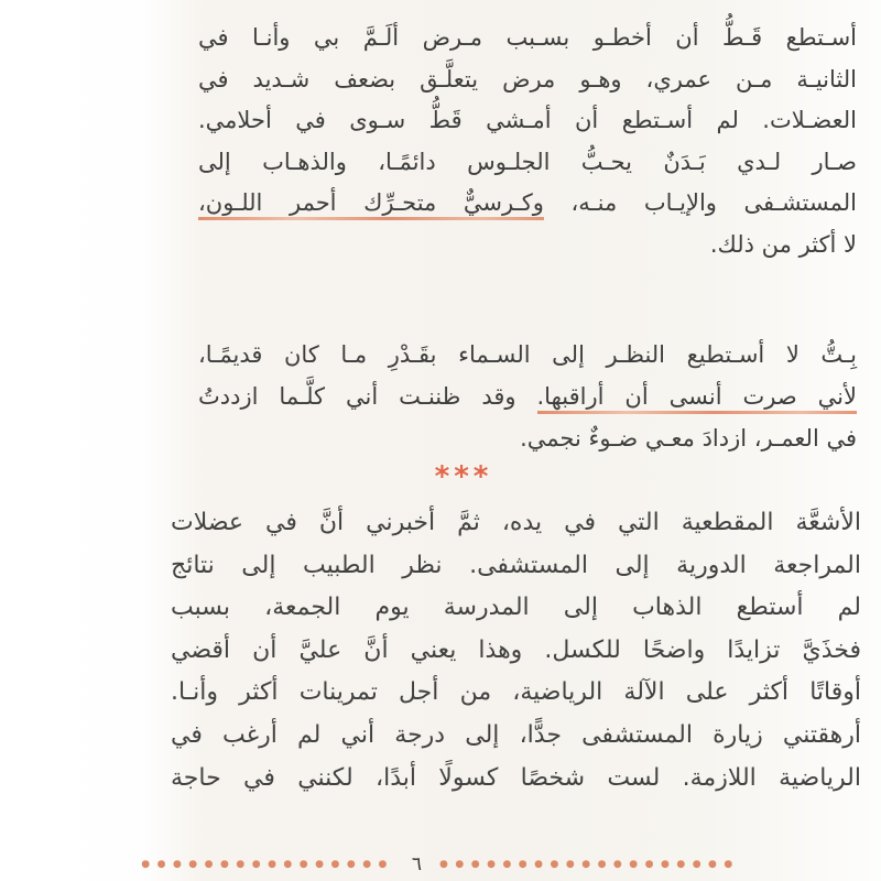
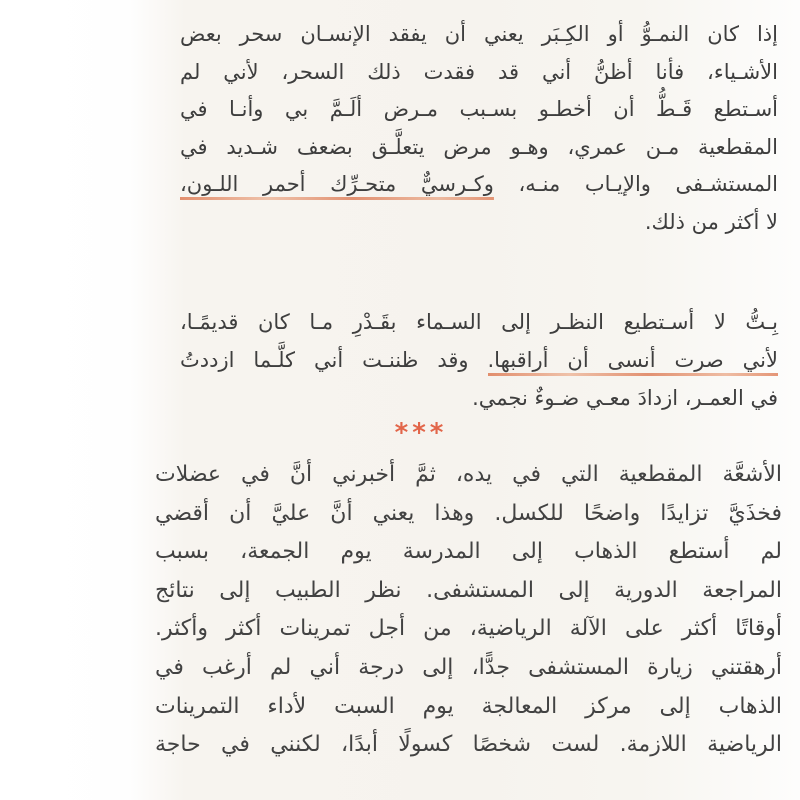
+ إذا كان النمـوُّ أو الكِـبَر يعني أن يفقد الإنسـان سحر بعض
+ الأشـياء، فأنا أظنُّ أني قد فقدت ذلك السحر، لأني لم
  أسـتطع قَـطُّ أن أخطـو بسـبب مـرض ألَـمَّ بي وأنـا في
- الثانيـة مـن عمري، وهـو مرض يتعلَّـق بضعف شـديد في
+ المقطعية مـن عمري، وهـو مرض يتعلَّـق بضعف شـديد في
- العضـلات. لم أسـتطع أن أمـشي قَطُّ سـوى في أحلامي.
- صـار لـدي بَـدَنٌ يحـبُّ الجلـوس دائمًـا، والذهـاب إلى
  المستشـفى والإيـاب منـه، وكـرسيٌّ متحـرِّك أحمر اللـون،
  لا أكثر من ذلك.
  بِـتُّ لا أسـتطيع النظـر إلى السـماء بقَـدْرِ مـا كان قديمًـا،
  لأني صرت أنسى أن أراقبها. وقد ظننـت أني كلَّـما ازددتُ
  في العمـر، ازدادَ معـي ضـوءٌ نجمي.
  ***
  الأشعَّة المقطعية التي في يده، ثمَّ أخبرني أنَّ في عضلات
- المراجعة الدورية إلى المستشفى. نظر الطبيب إلى نتائج
+ فخذَيَّ تزايدًا واضحًا للكسل. وهذا يعني أنَّ عليَّ أن أقضي
  لم أستطع الذهاب إلى المدرسة يوم الجمعة، بسبب
- فخذَيَّ تزايدًا واضحًا للكسل. وهذا يعني أنَّ عليَّ أن أقضي
+ المراجعة الدورية إلى المستشفى. نظر الطبيب إلى نتائج
- أوقاتًا أكثر على الآلة الرياضية، من أجل تمرينات أكثر وأنـا.
+ أوقاتًا أكثر على الآلة الرياضية، من أجل تمرينات أكثر وأكثر.
  أرهقتني زيارة المستشفى جدًّا، إلى درجة أني لم أرغب في
+ الذهاب إلى مركز المعالجة يوم السبت لأداء التمرينات
  الرياضية اللازمة. لست شخصًا كسولًا أبدًا، لكنني في حاجة
- ●●●●●●●●●●●●●●●●
- ٦
- ●●●●●●●●●●●●●●●●●●●
